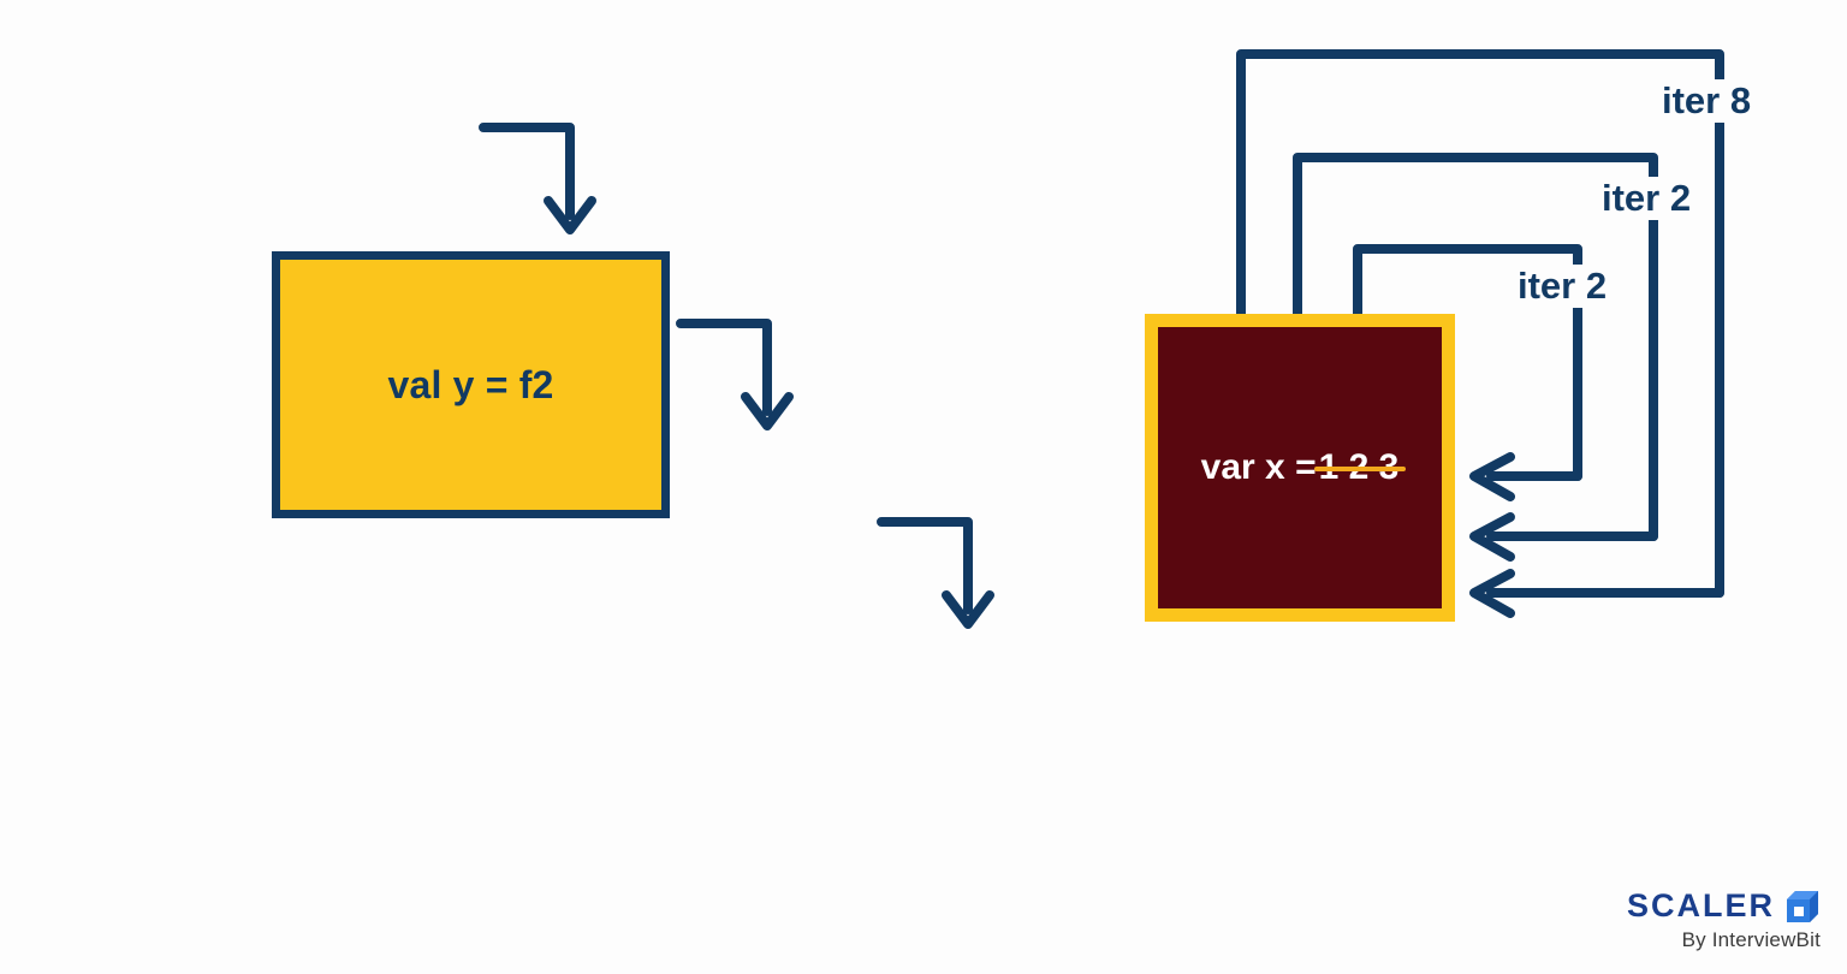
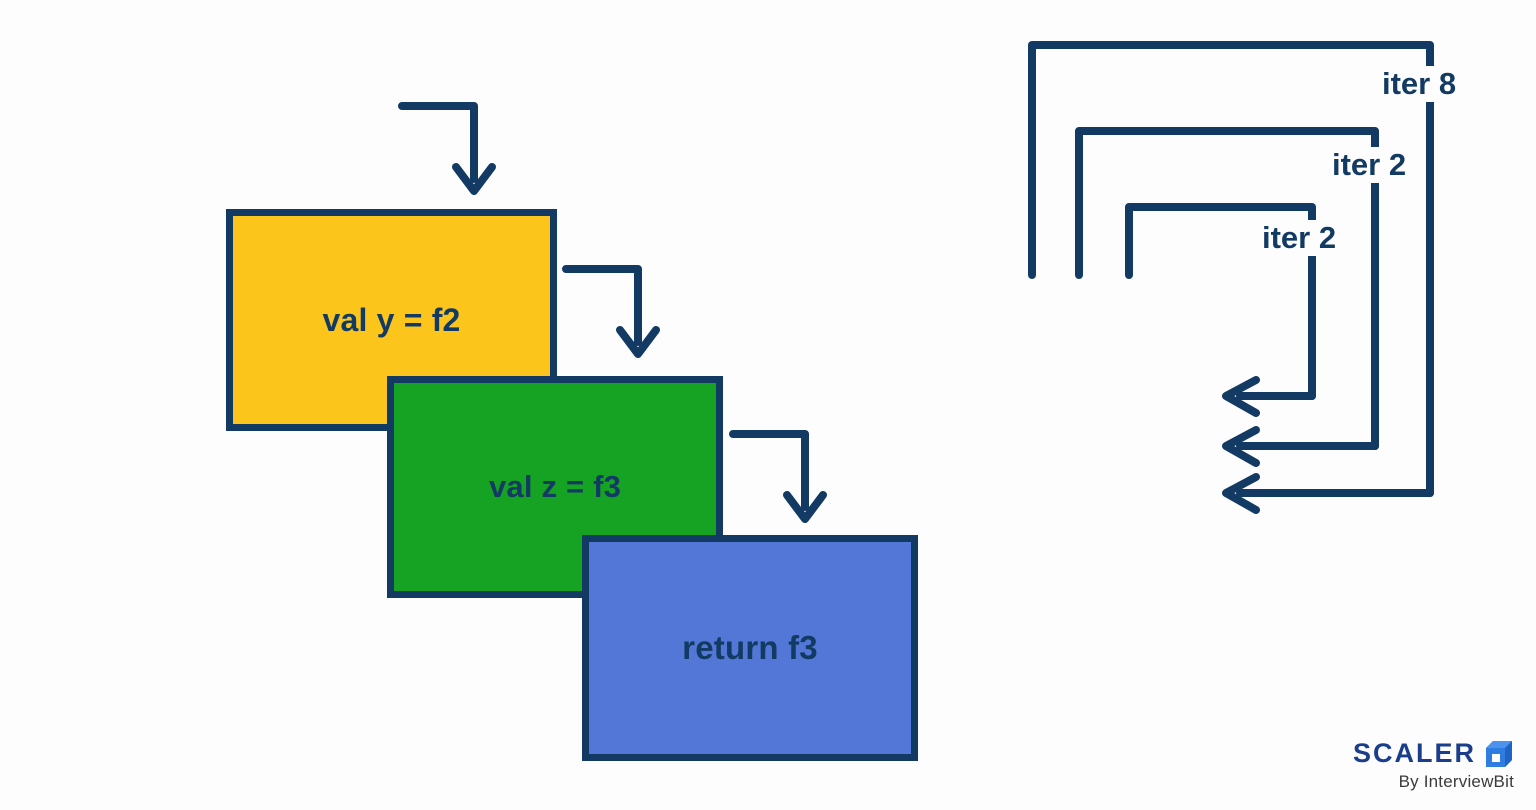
  val y = f2
+ val z = f3
+ return f3
  iter 8
  iter 2
  iter 2
- var x =
- 1 2 3
  SCALER
  By InterviewBit
